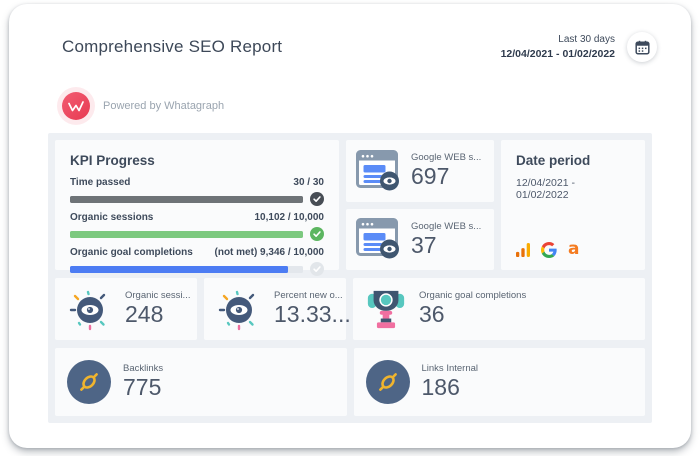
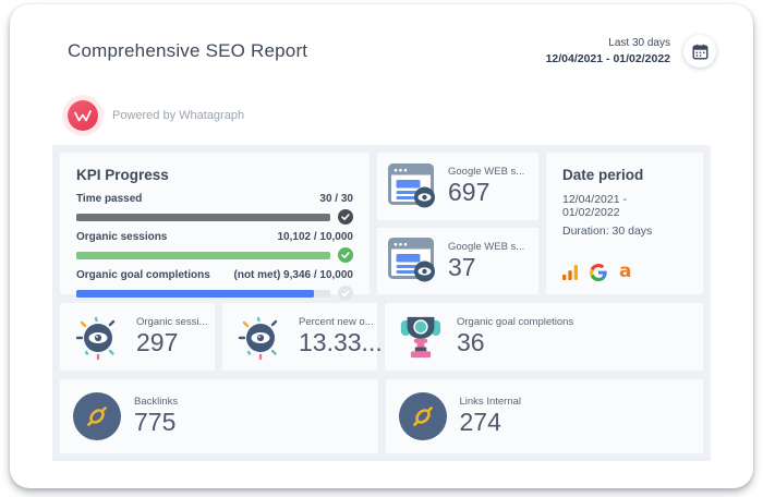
  Comprehensive SEO Report
  Last 30 days
  12/04/2021 - 01/02/2022
  Powered by Whatagraph
  KPI Progress
  Time passed
  30 / 30
  Organic sessions
  10,102 / 10,000
  Organic goal completions
  (not met) 9,346 / 10,000
  Google WEB s...
  697
  Google WEB s...
  37
  Date period
  12/04/2021 - 01/02/2022
+ Duration: 30 days
  a
  Organic sessi...
- 248
+ 297
  Percent new o...
  13.33...
  Organic goal completions
  36
  Backlinks
  775
  Links Internal
- 186
+ 274
